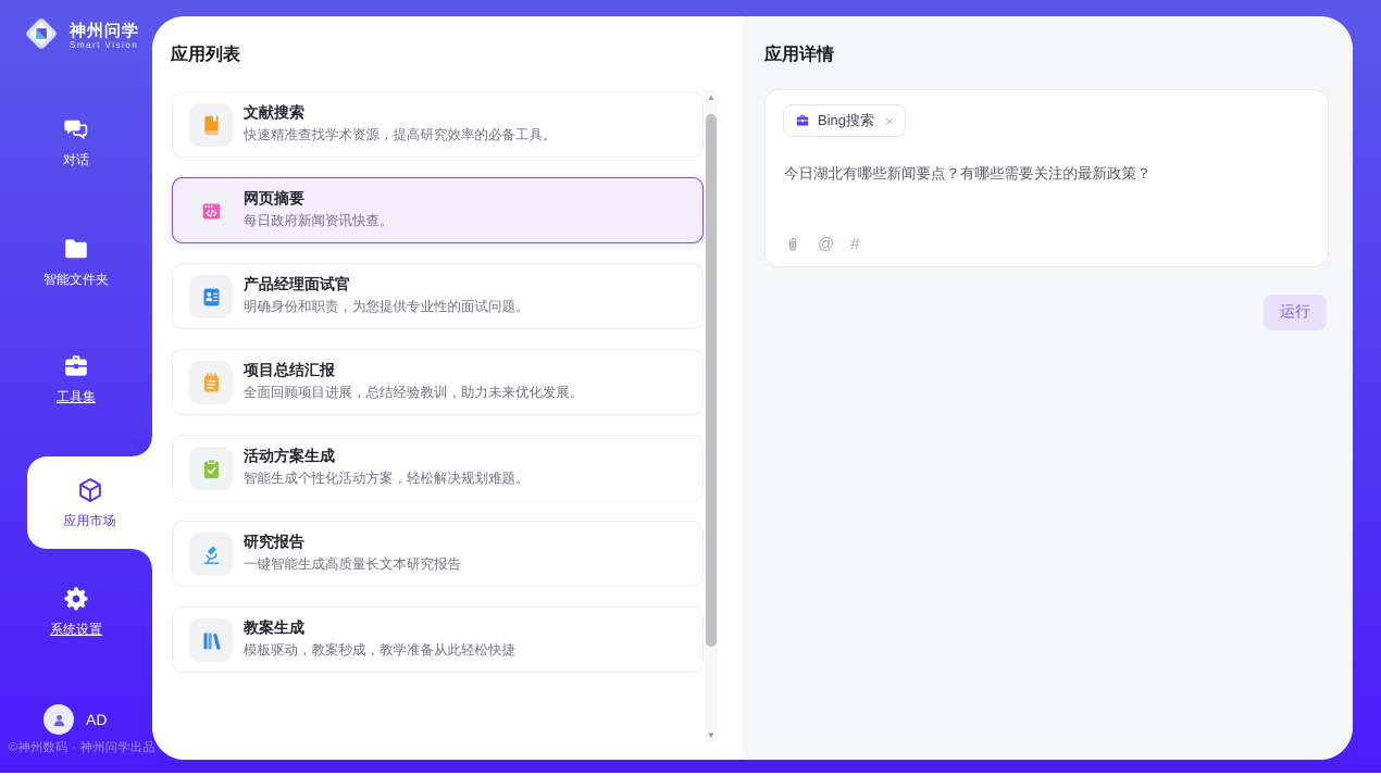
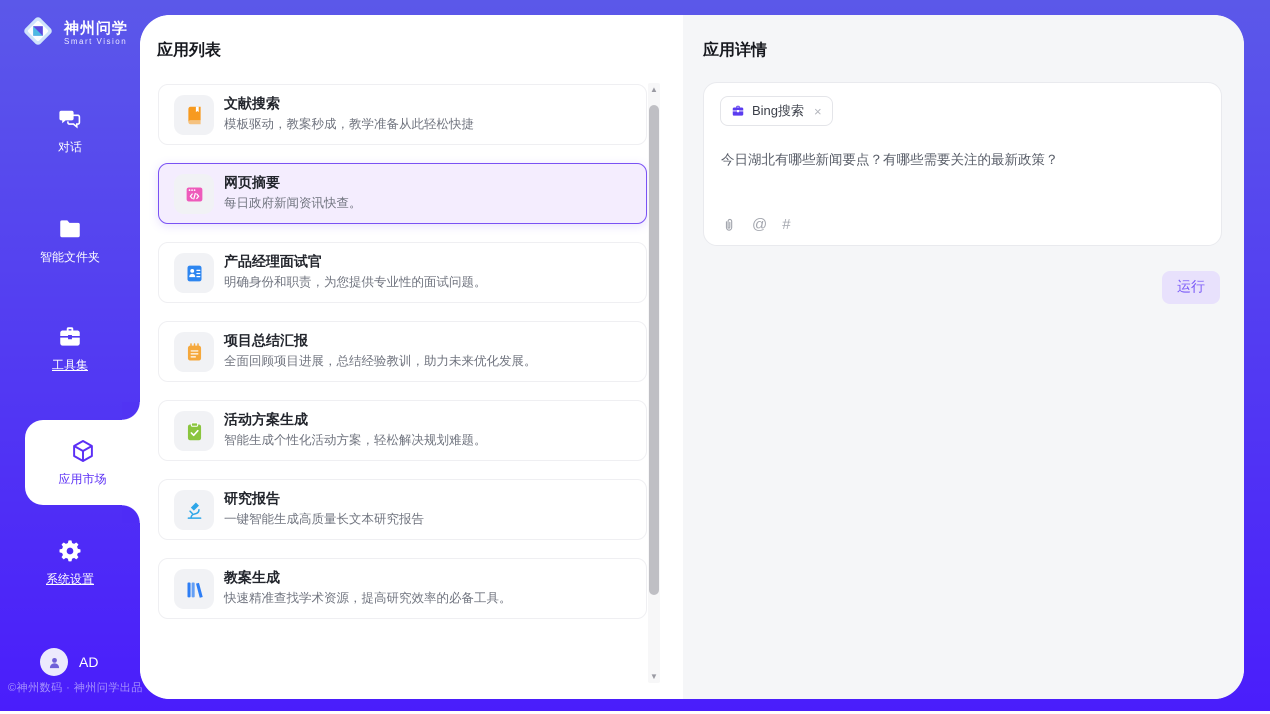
  神州问学
  Smart Vision
  对话
  智能文件夹
  工具集
  应用市场
  系统设置
  AD
  ©神州数码 · 神州问学出品
  应用列表
  文献搜索
- 快速精准查找学术资源，提高研究效率的必备工具。
+ 模板驱动，教案秒成，教学准备从此轻松快捷
  网页摘要
  每日政府新闻资讯快查。
  产品经理面试官
  明确身份和职责，为您提供专业性的面试问题。
  项目总结汇报
  全面回顾项目进展，总结经验教训，助力未来优化发展。
  活动方案生成
  智能生成个性化活动方案，轻松解决规划难题。
  研究报告
  一键智能生成高质量长文本研究报告
  教案生成
- 模板驱动，教案秒成，教学准备从此轻松快捷
+ 快速精准查找学术资源，提高研究效率的必备工具。
  ▲
  ▼
  应用详情
  Bing搜索
  ×
  今日湖北有哪些新闻要点？有哪些需要关注的最新政策？
  @
  #
  运行
